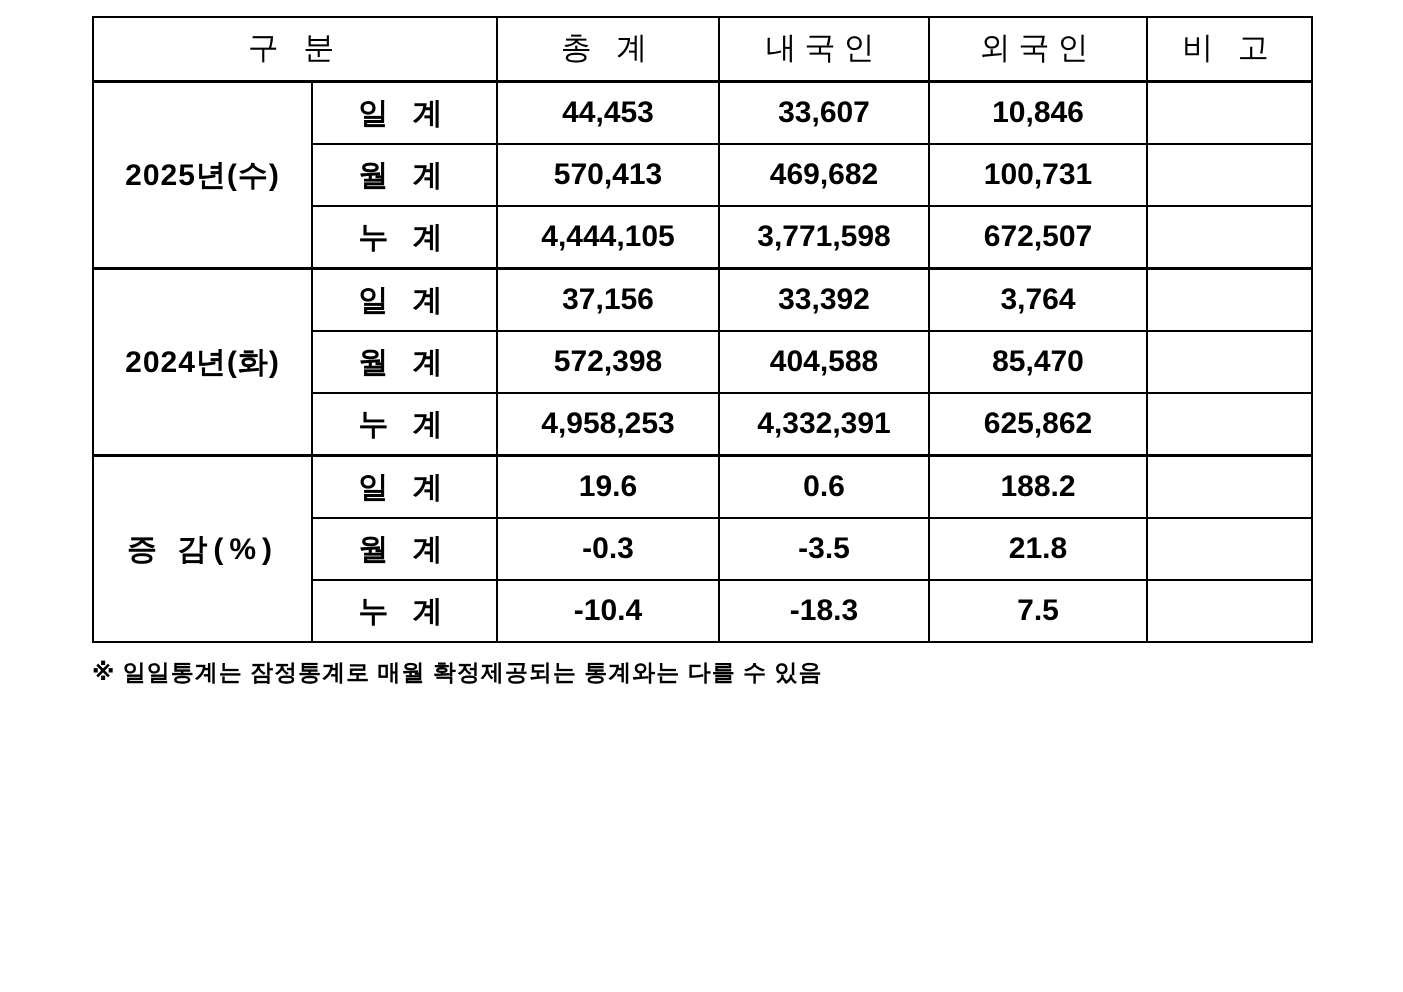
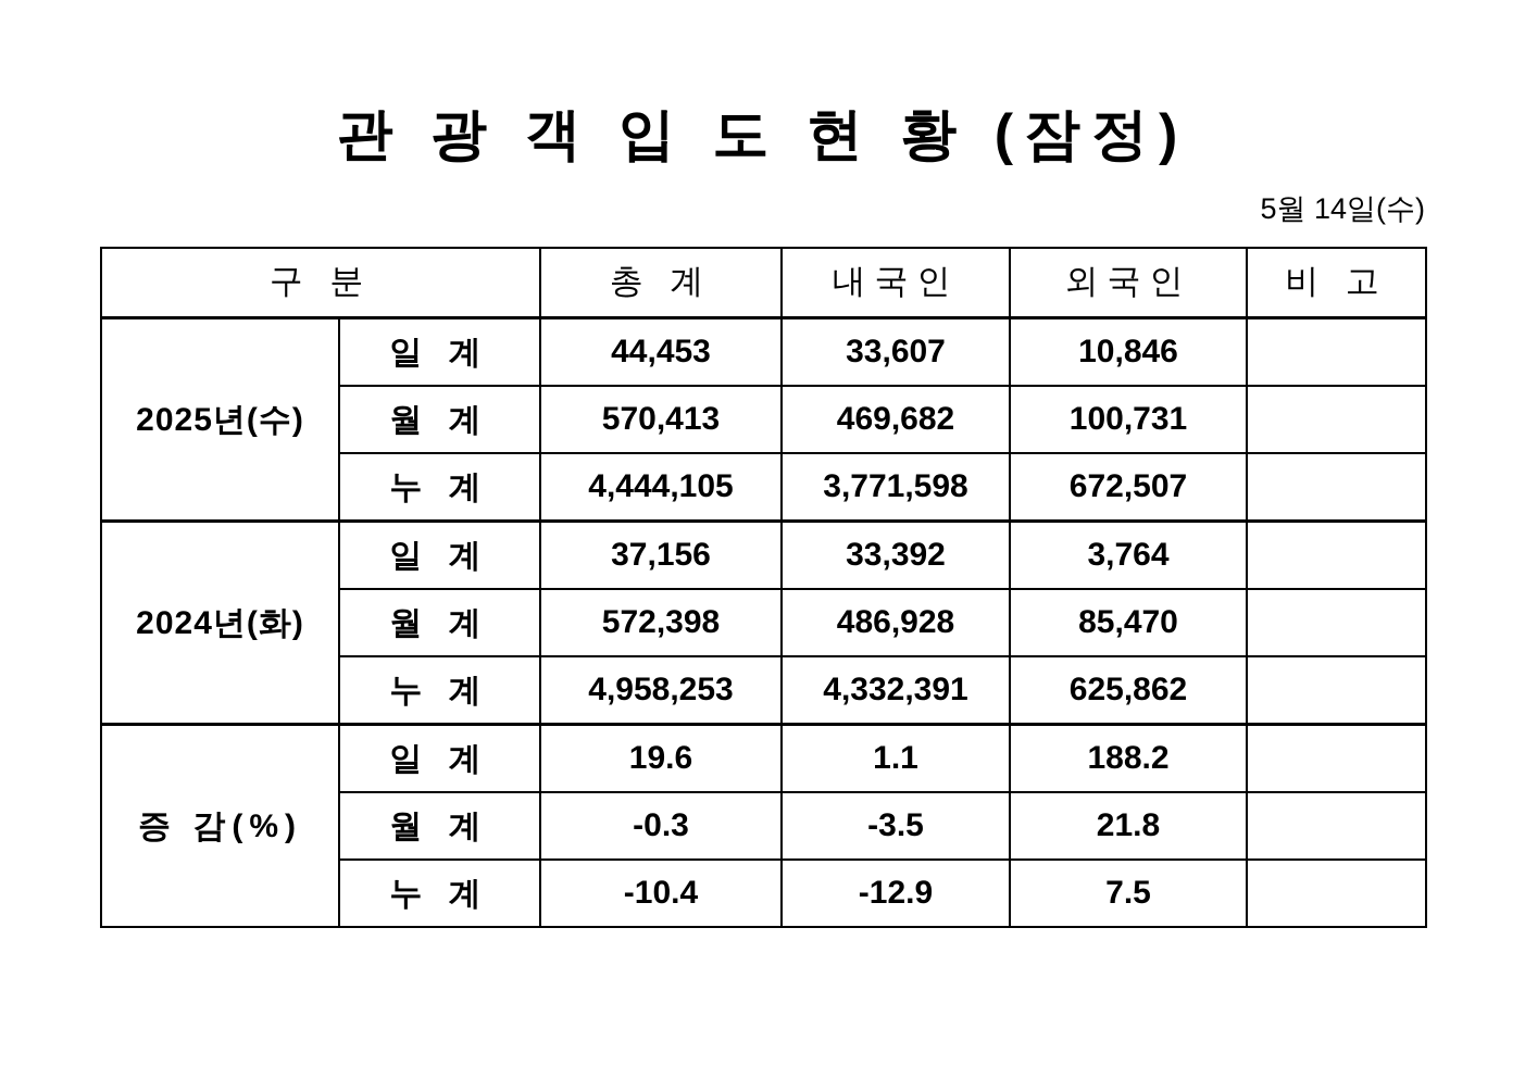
+ 관 광 객 입 도 현 황 (잠정)
+ 5월 14일(수)
  구 분	총 계	내국인	외국인	비 고
  2025년(수)	일 계	44,453	33,607	10,846
  월 계	570,413	469,682	100,731
  누 계	4,444,105	3,771,598	672,507
  2024년(화)	일 계	37,156	33,392	3,764
- 월 계	572,398	404,588	85,470
+ 월 계	572,398	486,928	85,470
  누 계	4,958,253	4,332,391	625,862
- 증 감(%)	일 계	19.6	0.6	188.2
+ 증 감(%)	일 계	19.6	1.1	188.2
  월 계	-0.3	-3.5	21.8
- 누 계	-10.4	-18.3	7.5
+ 누 계	-10.4	-12.9	7.5
- ※ 일일통계는 잠정통계로 매월 확정제공되는 통계와는 다를 수 있음
